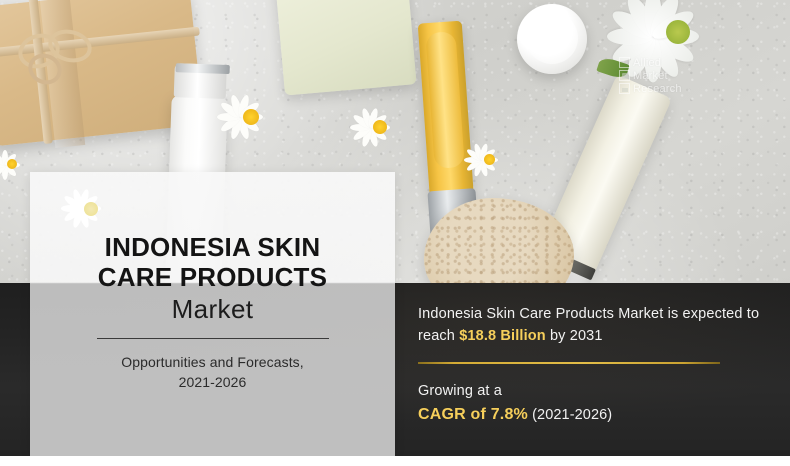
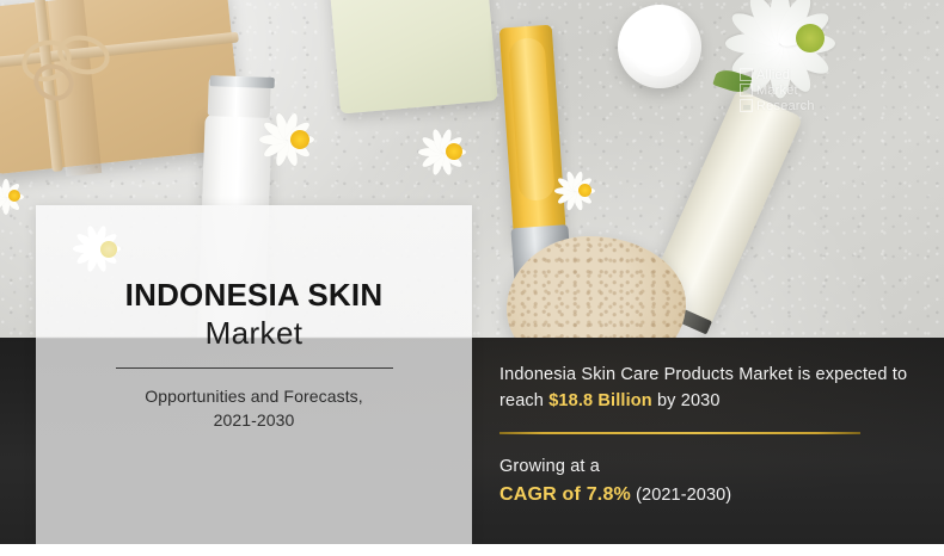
  Allied
  Market
  Research
  INDONESIA SKIN
- CARE PRODUCTS
  Market
  Opportunities and Forecasts,
- 2021-2026
+ 2021-2030
- Indonesia Skin Care Products Market is expected to reach $18.8 Billion by 2031
+ Indonesia Skin Care Products Market is expected to reach $18.8 Billion by 2030
  Growing at a
- CAGR of 7.8% (2021-2026)
+ CAGR of 7.8% (2021-2030)
